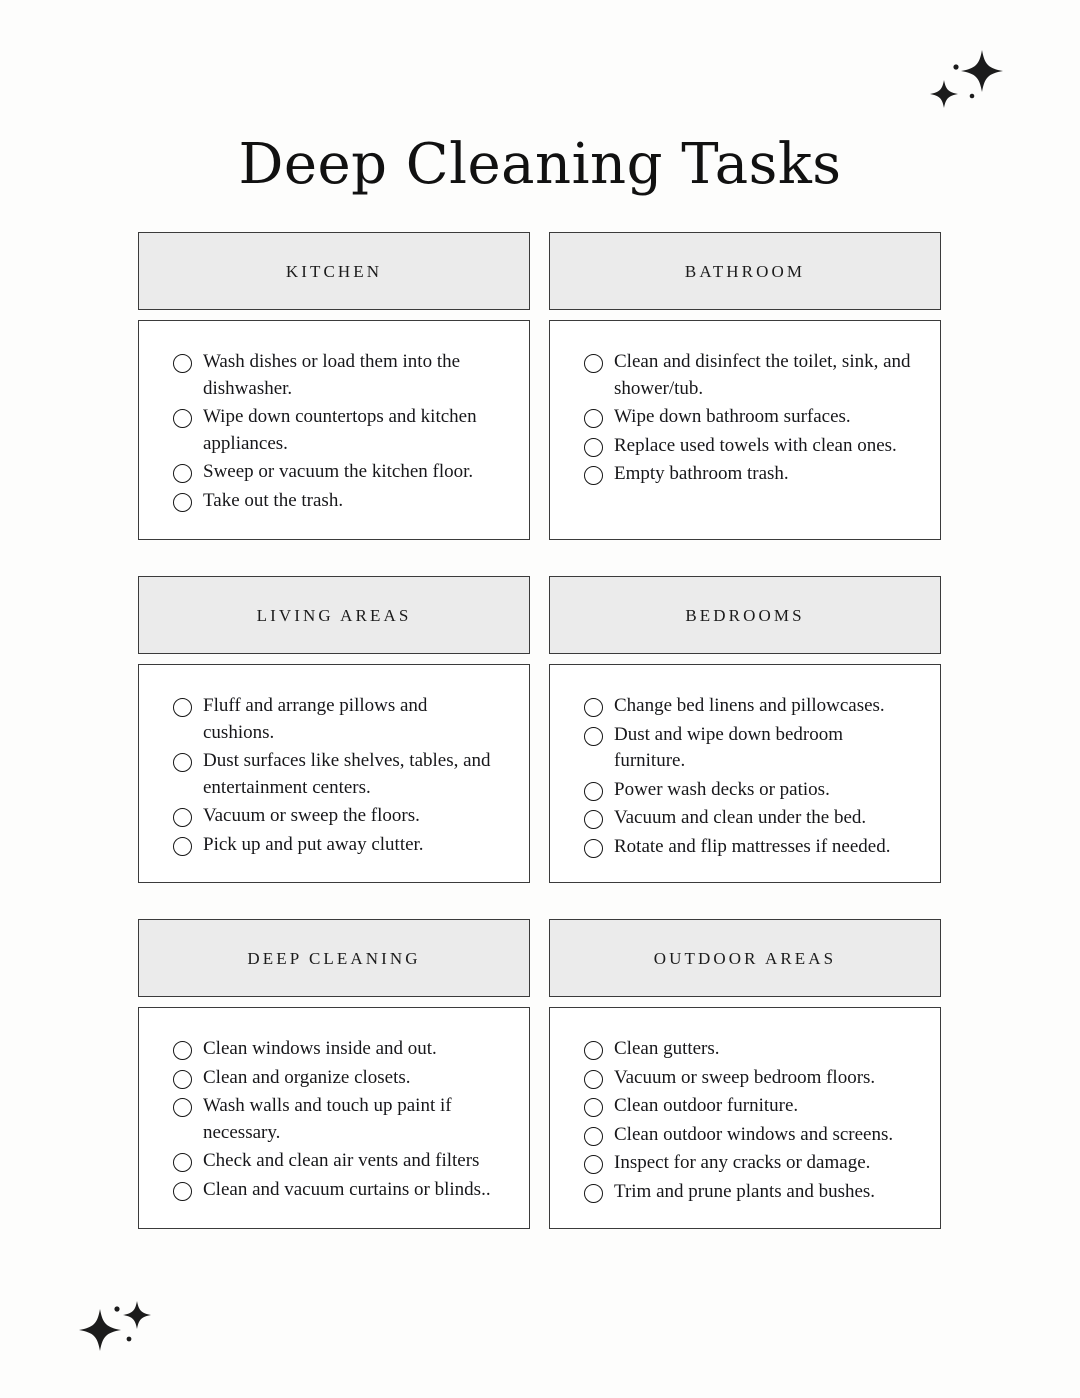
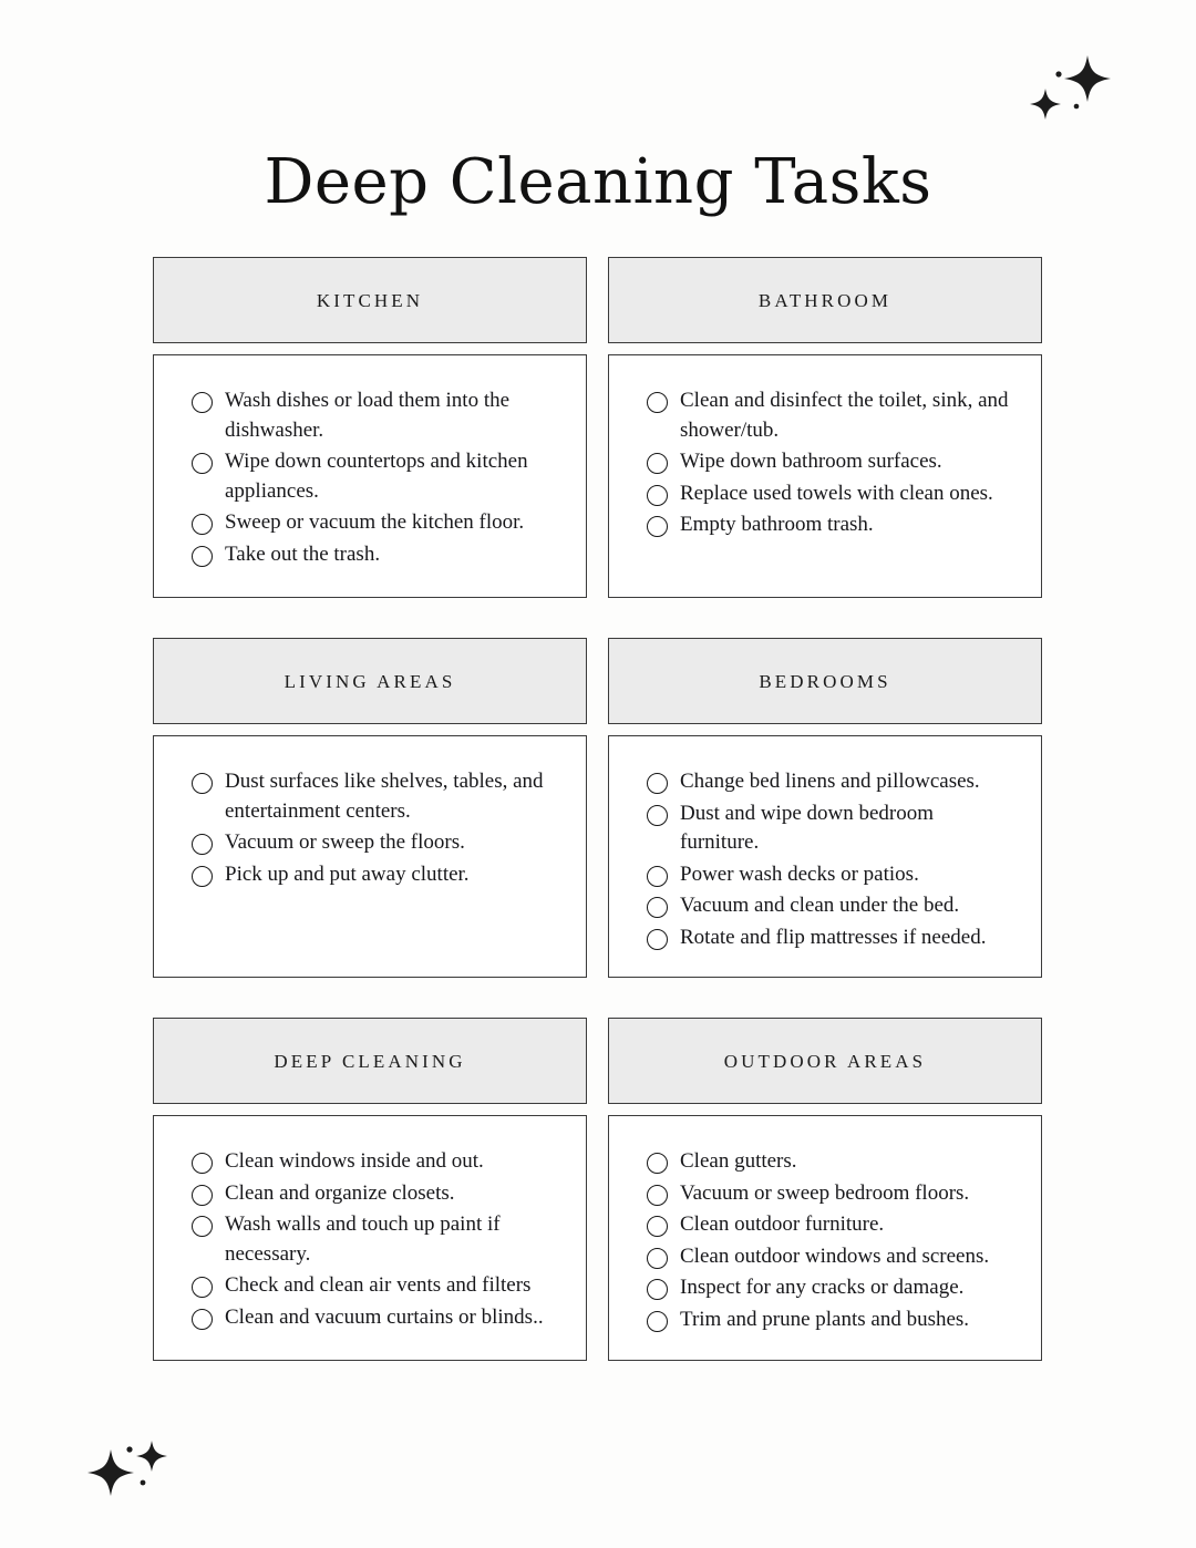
  Deep Cleaning Tasks
  KITCHEN
  Wash dishes or load them into the dishwasher.
  Wipe down countertops and kitchen appliances.
  Sweep or vacuum the kitchen floor.
  Take out the trash.
  BATHROOM
  Clean and disinfect the toilet, sink, and shower/tub.
  Wipe down bathroom surfaces.
  Replace used towels with clean ones.
  Empty bathroom trash.
  LIVING AREAS
- Fluff and arrange pillows and cushions.
  Dust surfaces like shelves, tables, and entertainment centers.
  Vacuum or sweep the floors.
  Pick up and put away clutter.
  BEDROOMS
  Change bed linens and pillowcases.
  Dust and wipe down bedroom furniture.
  Power wash decks or patios.
  Vacuum and clean under the bed.
  Rotate and flip mattresses if needed.
  DEEP CLEANING
  Clean windows inside and out.
  Clean and organize closets.
  Wash walls and touch up paint if necessary.
  Check and clean air vents and filters
  Clean and vacuum curtains or blinds..
  OUTDOOR AREAS
  Clean gutters.
  Vacuum or sweep bedroom floors.
  Clean outdoor furniture.
  Clean outdoor windows and screens.
  Inspect for any cracks or damage.
  Trim and prune plants and bushes.
